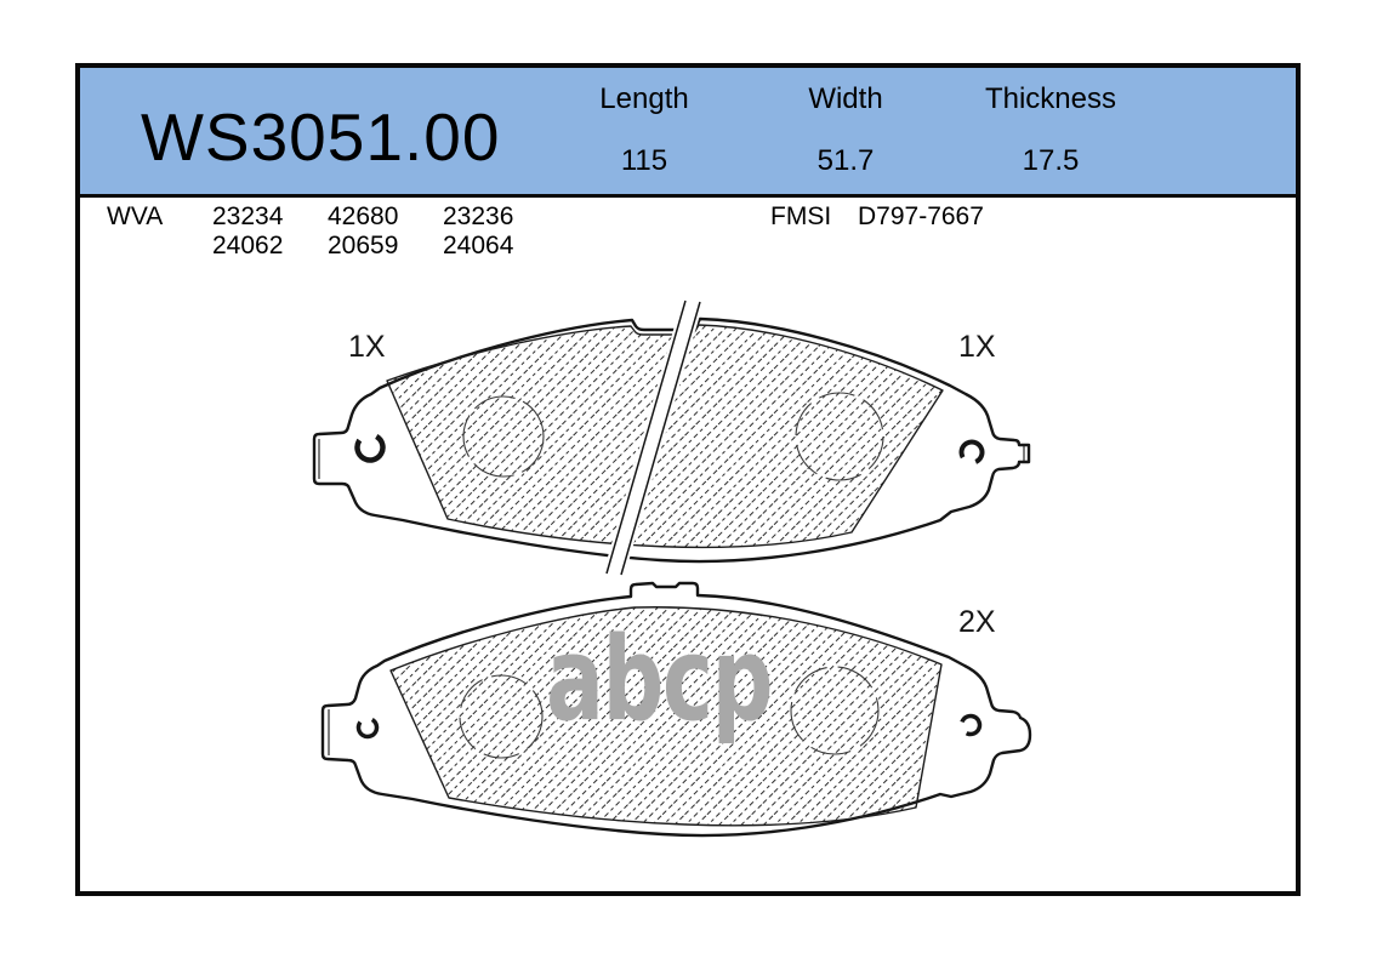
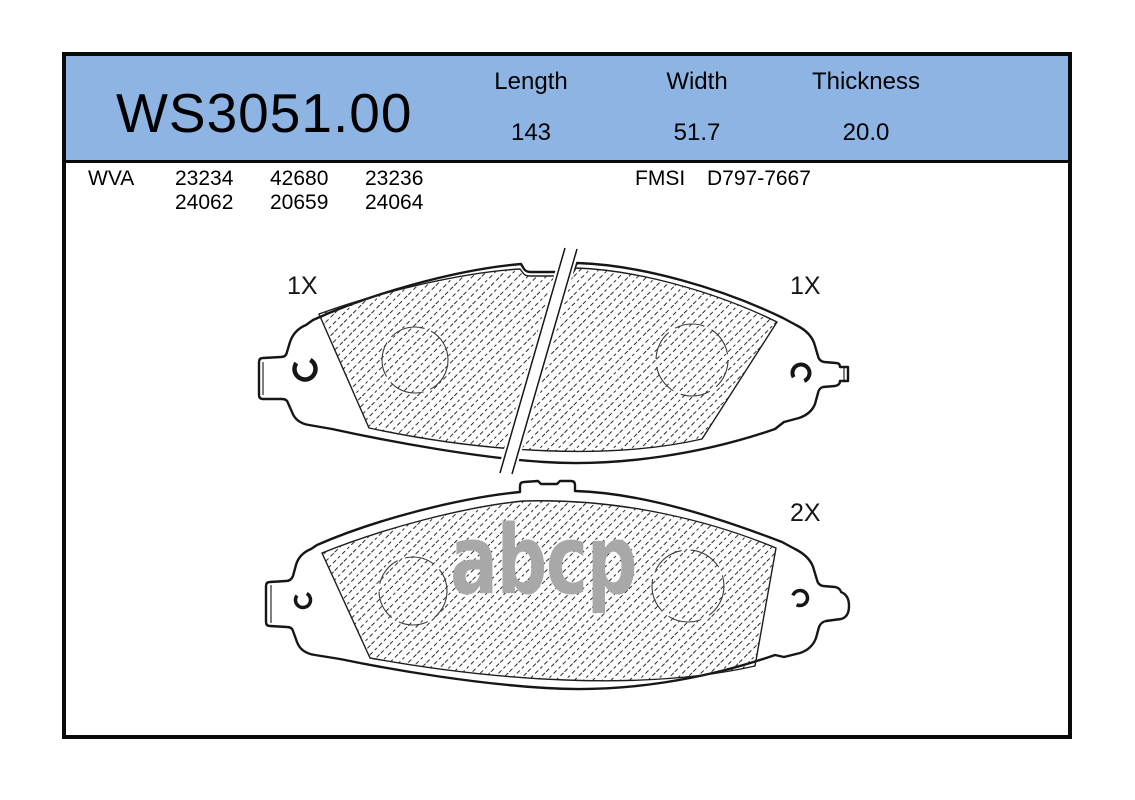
  WS3051.00
  Length
- 115
+ 143
  Width
  51.7
  Thickness
- 17.5
+ 20.0
  WVA
  23234
  42680
  23236
  24062
  20659
  24064
  FMSI
  D797-7667
  abcp
  1X
  1X
  2X
